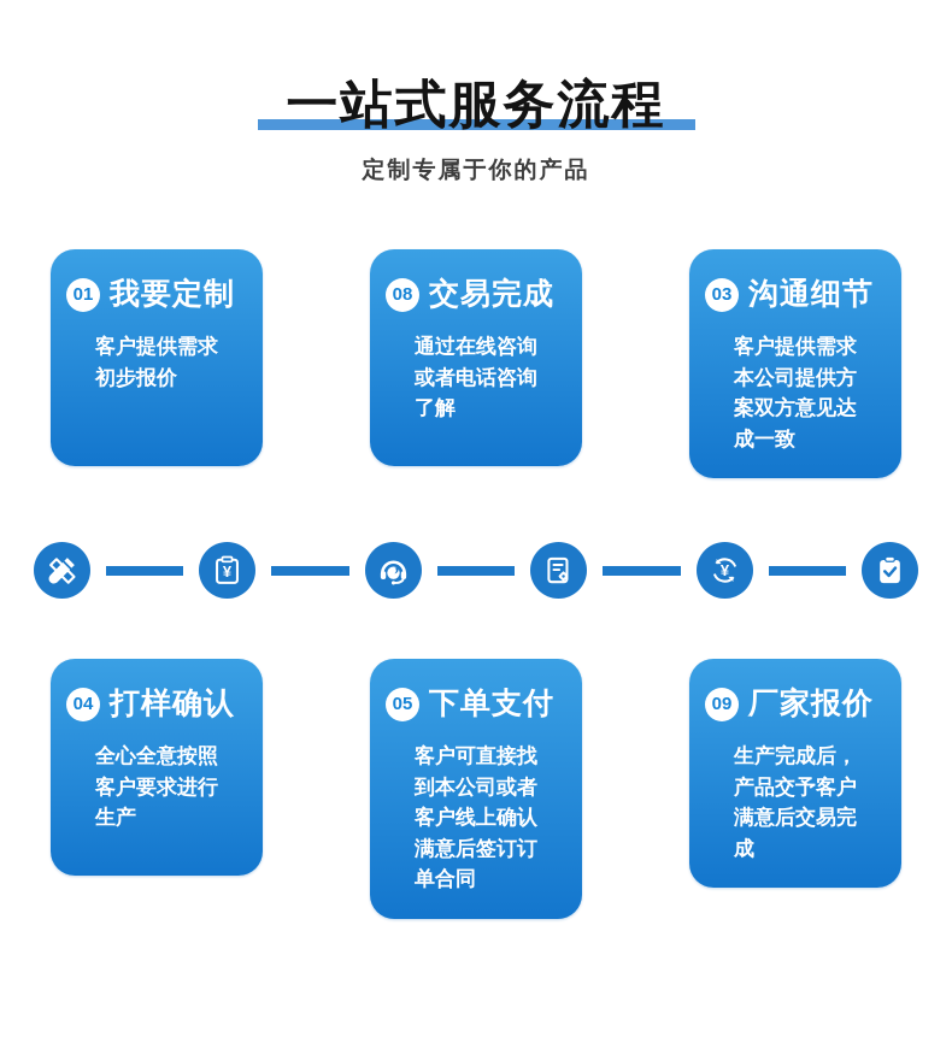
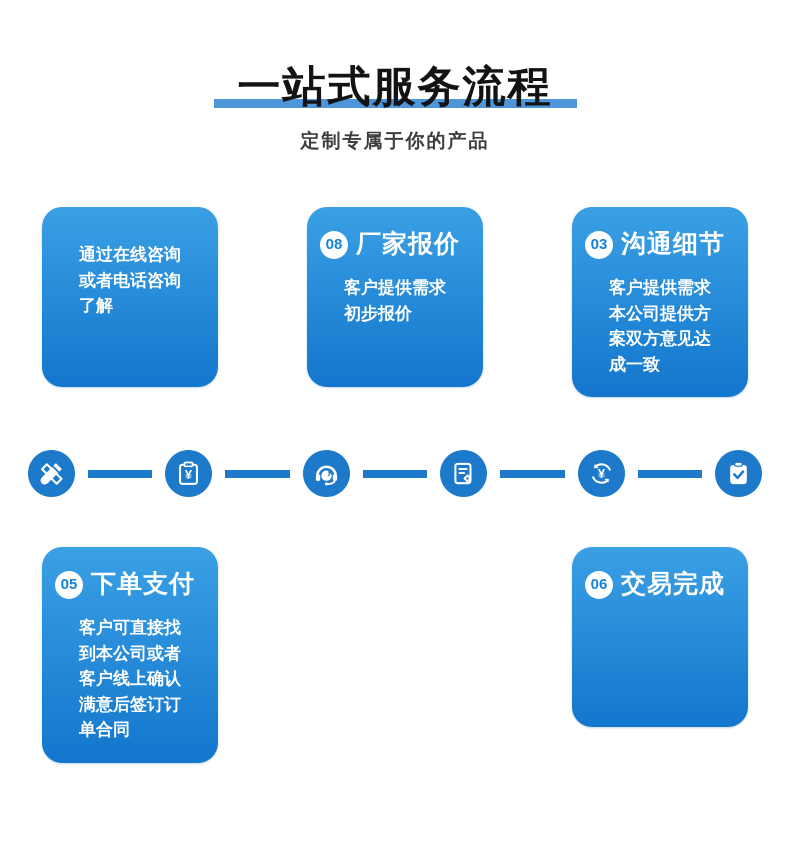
  一站式服务流程
  定制专属于你的产品
- 01
- 我要定制
- 客户提供需求初步报价
+ 通过在线咨询或者电话咨询了解
  08
- 交易完成
+ 厂家报价
- 通过在线咨询或者电话咨询了解
+ 客户提供需求初步报价
  03
  沟通细节
  客户提供需求本公司提供方案双方意见达成一致
  ¥
  ¥
- 04
- 打样确认
- 全心全意按照客户要求进行生产
  05
  下单支付
  客户可直接找到本公司或者客户线上确认满意后签订订单合同
- 09
+ 06
- 厂家报价
+ 交易完成
- 生产完成后，产品交予客户满意后交易完成
